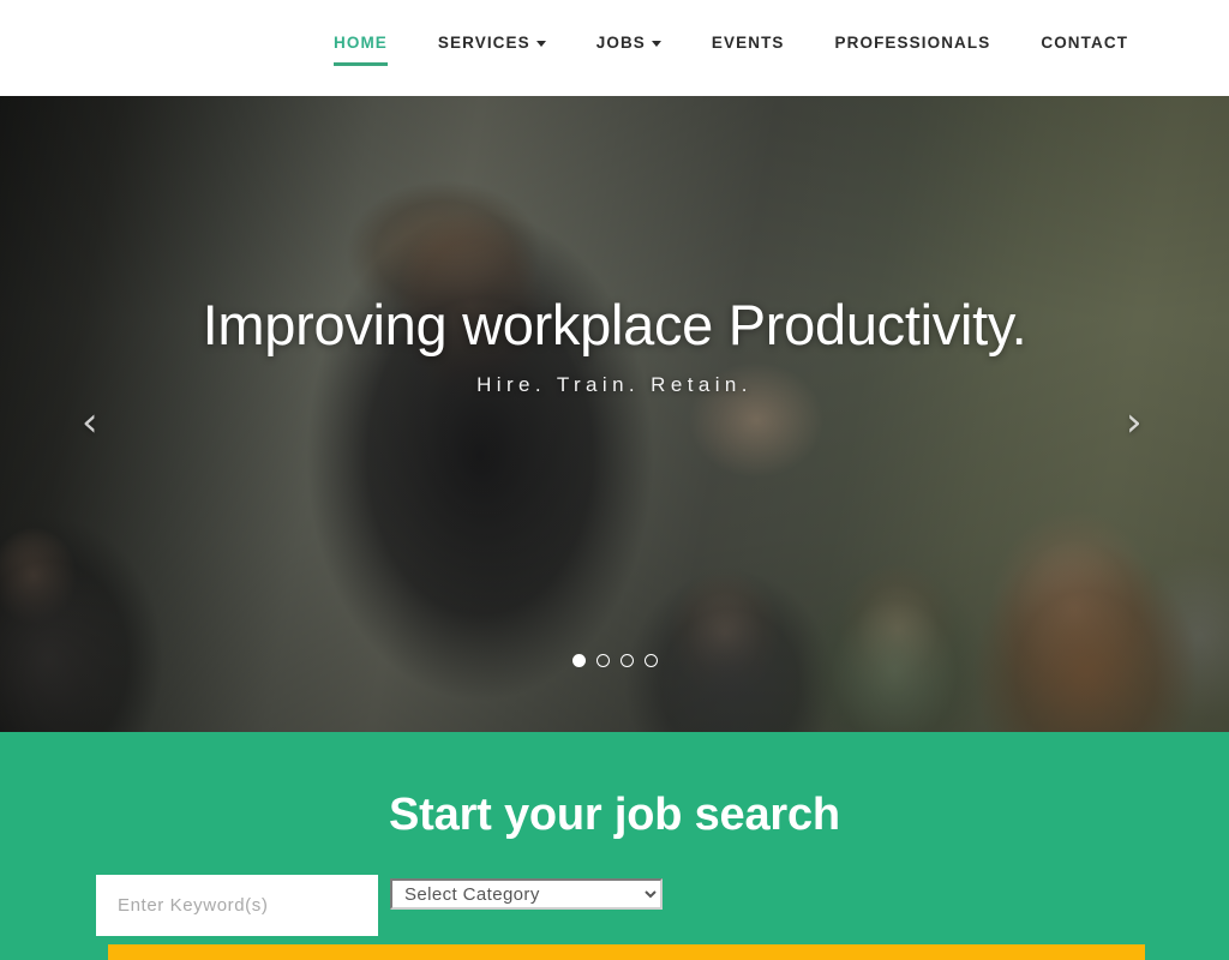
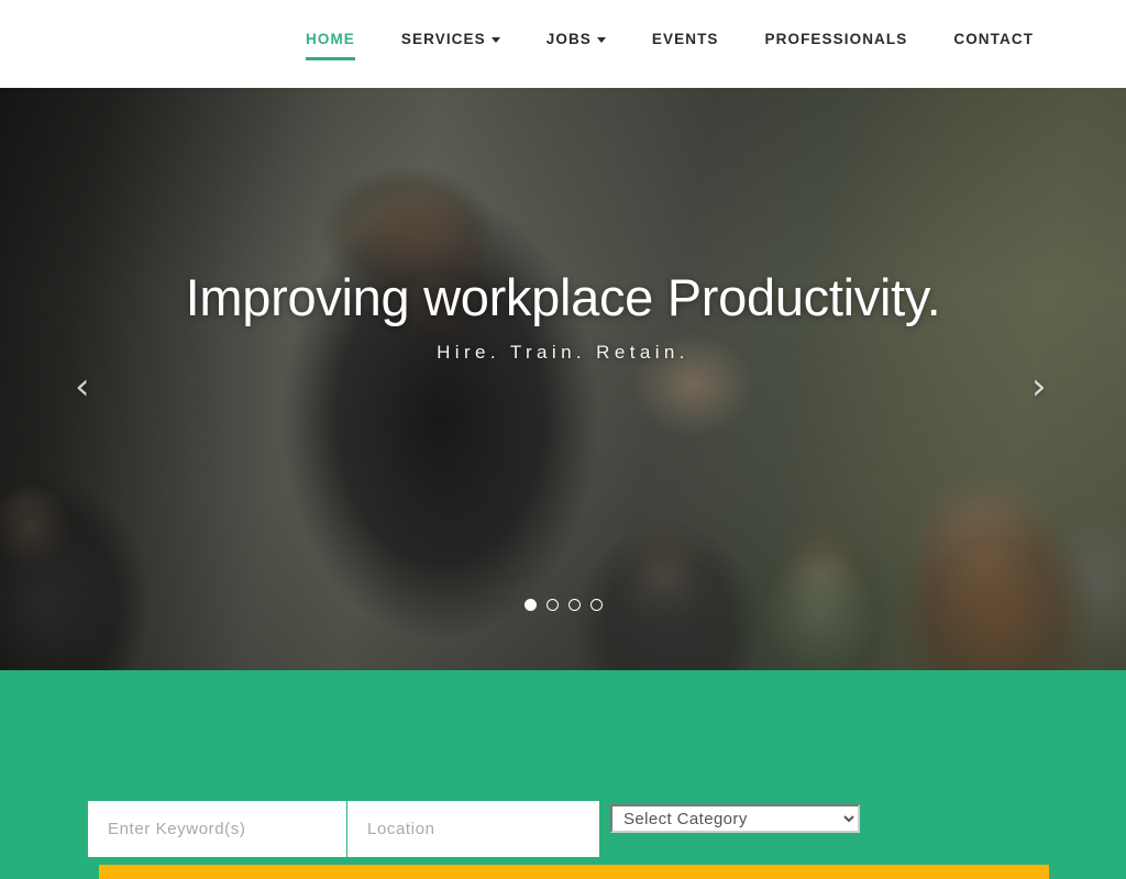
  HOME
  SERVICES
  JOBS
  EVENTS
  PROFESSIONALS
  CONTACT
  Improving workplace Productivity.
  Hire. Train. Retain.
  ‹
  ›
- Start your job search
  Enter Keyword(s)
+ Location
  Select Category
